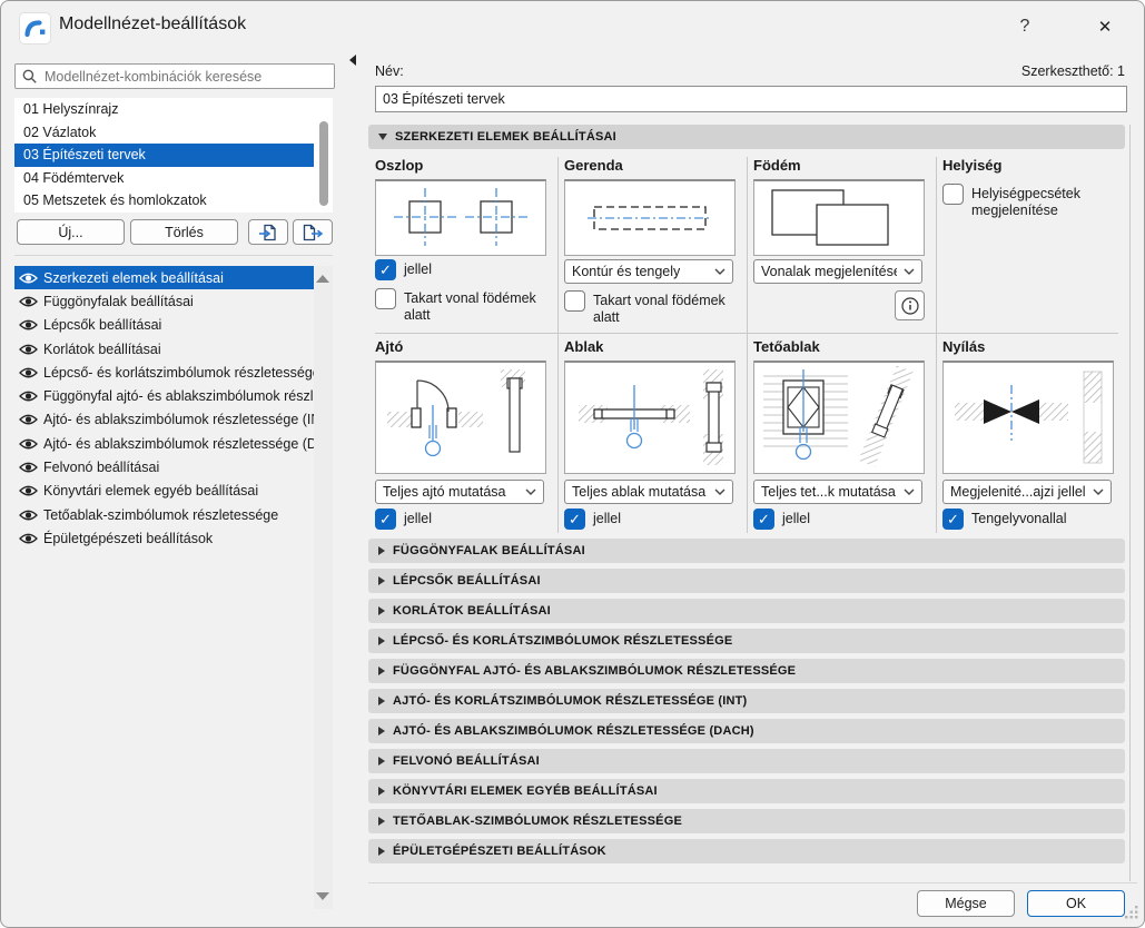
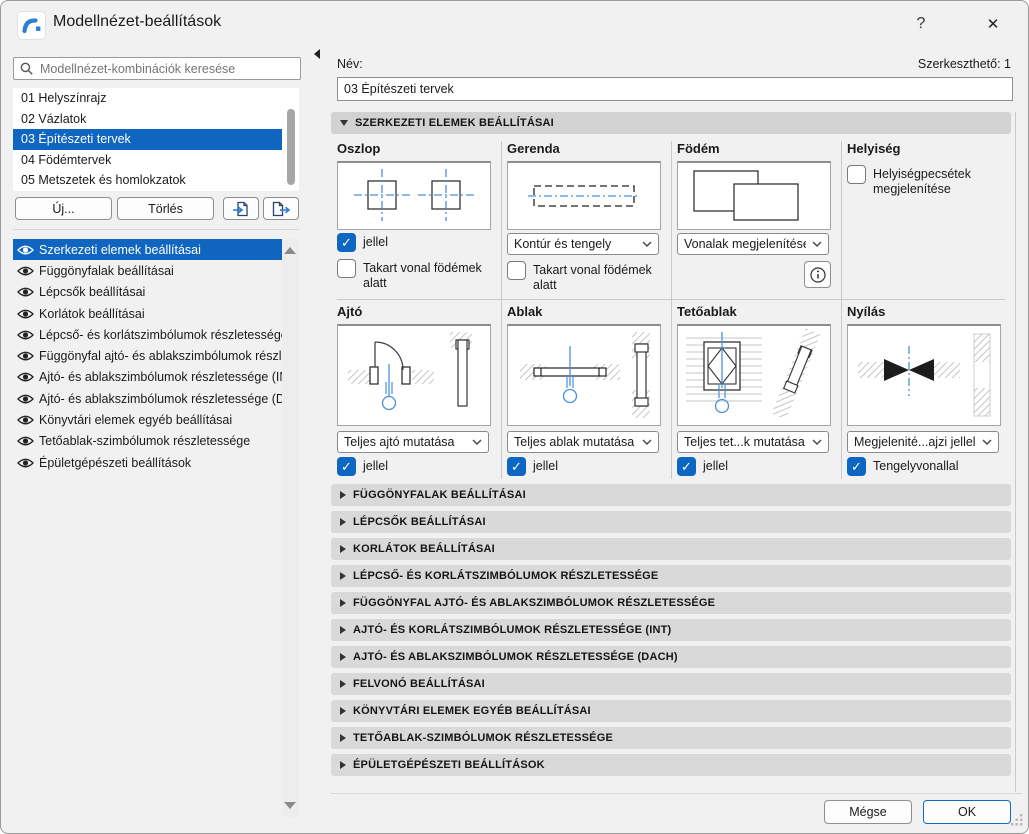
  Modellnézet-beállítások
  ?
  ✕
  Modellnézet-kombinációk keresése
  01 Helyszínrajz
  02 Vázlatok
  03 Építészeti tervek
  04 Födémtervek
  05 Metszetek és homlokzatok
  Új...
  Törlés
  Szerkezeti elemek beállításai
  Függönyfalak beállításai
  Lépcsők beállításai
  Korlátok beállításai
  Lépcső- és korlátszimbólumok részletesség
  Függönyfal ajtó- és ablakszimbólumok részl
  Ajtó- és ablakszimbólumok részletessége (I
  Ajtó- és ablakszimbólumok részletessége (D
- Felvonó beállításai
  Könyvtári elemek egyéb beállításai
  Tetőablak-szimbólumok részletessége
  Épületgépészeti beállítások
  Név:
  Szerkeszthető: 1
  03 Építészeti tervek
  SZERKEZETI ELEMEK BEÁLLÍTÁSAI
  Oszlop
  ✓
  jellel
  Takart vonal födémek alatt
  Gerenda
  Kontúr és tengely
  Takart vonal födémek alatt
  Födém
  Vonalak megjelenítés
  Helyiség
  Helyiségpecsétek megjelenítése
  Ajtó
  Teljes ajtó mutatása
  ✓
  jellel
  Ablak
  Teljes ablak mutatása
  ✓
  jellel
  Tetőablak
  Teljes tet...k mutatása
  ✓
  jellel
  Nyílás
  Megjelenité...ajzi jellel
  ✓
  Tengelyvonallal
  FÜGGÖNYFALAK BEÁLLÍTÁSAI
  LÉPCSŐK BEÁLLÍTÁSAI
  KORLÁTOK BEÁLLÍTÁSAI
  LÉPCSŐ- ÉS KORLÁTSZIMBÓLUMOK RÉSZLETESSÉGE
  FÜGGÖNYFAL AJTÓ- ÉS ABLAKSZIMBÓLUMOK RÉSZLETESSÉGE
  AJTÓ- ÉS KORLÁTSZIMBÓLUMOK RÉSZLETESSÉGE (INT)
  AJTÓ- ÉS ABLAKSZIMBÓLUMOK RÉSZLETESSÉGE (DACH)
  FELVONÓ BEÁLLÍTÁSAI
  KÖNYVTÁRI ELEMEK EGYÉB BEÁLLÍTÁSAI
  TETŐABLAK-SZIMBÓLUMOK RÉSZLETESSÉGE
  ÉPÜLETGÉPÉSZETI BEÁLLÍTÁSOK
  Mégse
  OK
